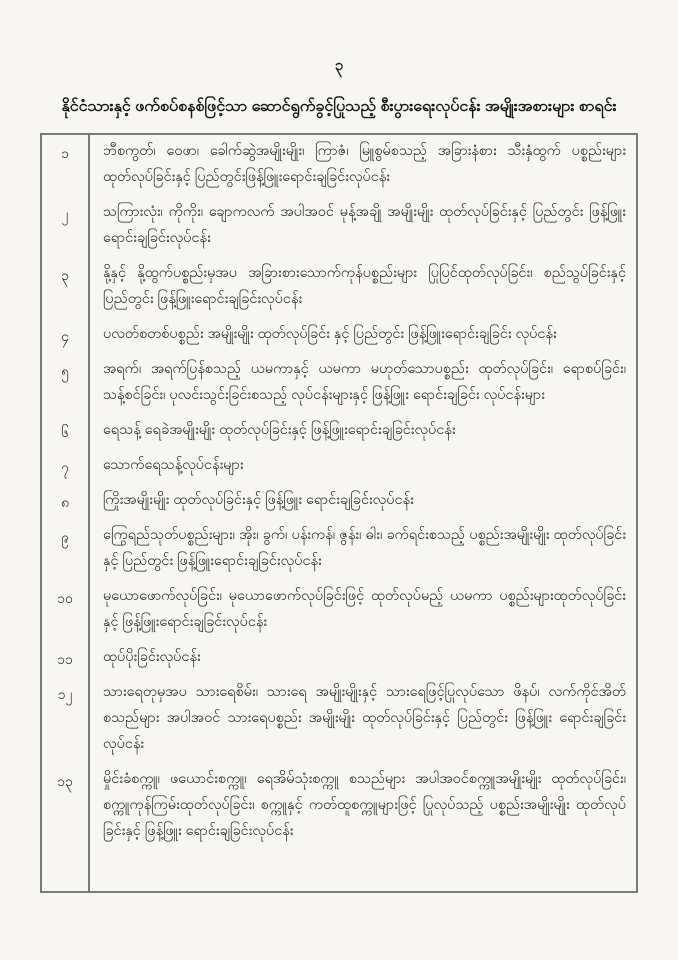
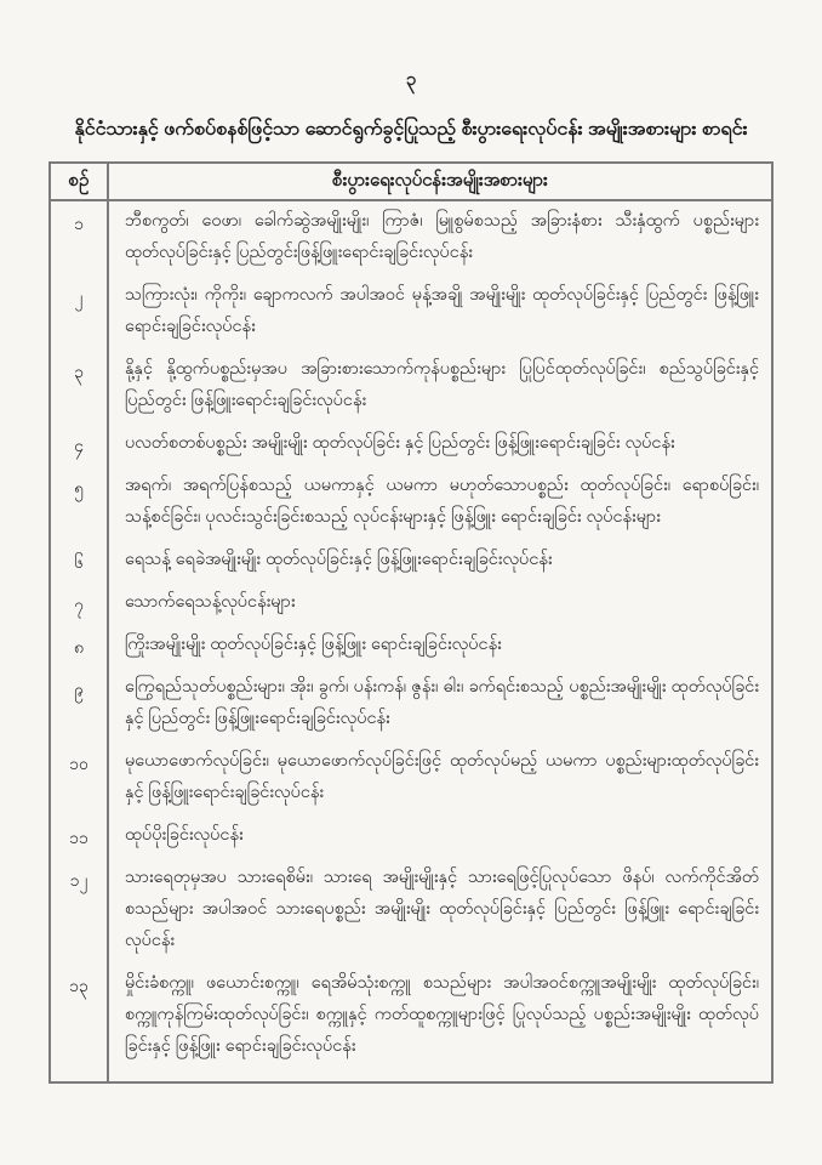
  ၃
  နိုင်ငံသားနှင့် ဖက်စပ်စနစ်ဖြင့်သာ ဆောင်ရွက်ခွင့်ပြုသည့် စီးပွားရေးလုပ်ငန်း အမျိုးအစားများ စာရင်း
+ စဉ်
+ စီးပွားရေးလုပ်ငန်းအမျိုးအစားများ
  ၁
  ဘီစကွတ်၊ ဝေဖာ၊ ခေါက်ဆွဲအမျိုးမျိုး၊ ကြာဇံ၊ မြူစွမ်စသည့် အခြားနံစား သီးနှံထွက် ပစ္စည်းများ ထုတ်လုပ်ခြင်းနှင့် ပြည်တွင်းဖြန့်ဖြူးရောင်းချခြင်းလုပ်ငန်း
  ၂
  သကြားလုံး၊ ကိုကိုး၊ ချောကလက် အပါအဝင် မုန့်အချို အမျိုးမျိုး ထုတ်လုပ်ခြင်းနှင့် ပြည်တွင်း ဖြန့်ဖြူးရောင်းချခြင်းလုပ်ငန်း
  ၃
  နို့နှင့် နို့ထွက်ပစ္စည်းမှအပ အခြားစားသောက်ကုန်ပစ္စည်းများ ပြုပြင်ထုတ်လုပ်ခြင်း၊ စည်သွပ်ခြင်းနှင့် ပြည်တွင်း ဖြန့်ဖြူးရောင်းချခြင်းလုပ်ငန်း
  ၄
  ပလတ်စတစ်ပစ္စည်း အမျိုးမျိုး ထုတ်လုပ်ခြင်း နှင့် ပြည်တွင်း ဖြန့်ဖြူးရောင်းချခြင်း လုပ်ငန်း
  ၅
  အရက်၊ အရက်ပြန်စသည့် ယမကာနှင့် ယမကာ မဟုတ်သောပစ္စည်း ထုတ်လုပ်ခြင်း၊ ရောစပ်ခြင်း၊ သန့်စင်ခြင်း၊ ပုလင်းသွင်းခြင်းစသည့် လုပ်ငန်းများနှင့် ဖြန့်ဖြူး ရောင်းချခြင်း လုပ်ငန်းများ
  ၆
  ရေသန့် ရေခဲအမျိုးမျိုး ထုတ်လုပ်ခြင်းနှင့် ဖြန့်ဖြူးရောင်းချခြင်းလုပ်ငန်း
  ၇
  သောက်ရေသန့်လုပ်ငန်းများ
  ၈
  ကြိုးအမျိုးမျိုး ထုတ်လုပ်ခြင်းနှင့် ဖြန့်ဖြူး ရောင်းချခြင်းလုပ်ငန်း
  ၉
  ကြွေရည်သုတ်ပစ္စည်းများ၊ အိုး၊ ခွက်၊ ပန်းကန်၊ ဇွန်း၊ ဓါး၊ ခက်ရင်းစသည့် ပစ္စည်းအမျိုးမျိုး ထုတ်လုပ်ခြင်း နှင့် ပြည်တွင်း ဖြန့်ဖြူးရောင်းချခြင်းလုပ်ငန်း
  ၁၀
  မုယောဖောက်လုပ်ခြင်း၊ မုယောဖောက်လုပ်ခြင်းဖြင့် ထုတ်လုပ်မည့် ယမကာ ပစ္စည်းများထုတ်လုပ်ခြင်းနှင့် ဖြန့်ဖြူးရောင်းချခြင်းလုပ်ငန်း
  ၁၁
  ထုပ်ပိုးခြင်းလုပ်ငန်း
  ၁၂
  သားရေတုမှအပ သားရေစိမ်း၊ သားရေ အမျိုးမျိုးနှင့် သားရေဖြင့်ပြုလုပ်သော ဖိနပ်၊ လက်ကိုင်အိတ်စသည်များ အပါအဝင် သားရေပစ္စည်း အမျိုးမျိုး ထုတ်လုပ်ခြင်းနှင့် ပြည်တွင်း ဖြန့်ဖြူး ရောင်းချခြင်းလုပ်ငန်း
  ၁၃
  မှိုင်းခံစက္ကူ၊ ဖယောင်းစက္ကူ၊ ရေအိမ်သုံးစက္ကူ စသည်များ အပါအဝင်စက္ကူအမျိုးမျိုး ထုတ်လုပ်ခြင်း၊ စက္ကူကုန်ကြမ်းထုတ်လုပ်ခြင်း၊ စက္ကူနှင့် ကတ်ထူစက္ကူများဖြင့် ပြုလုပ်သည့် ပစ္စည်းအမျိုးမျိုး ထုတ်လုပ်ခြင်းနှင့် ဖြန့်ဖြူး ရောင်းချခြင်းလုပ်ငန်း
